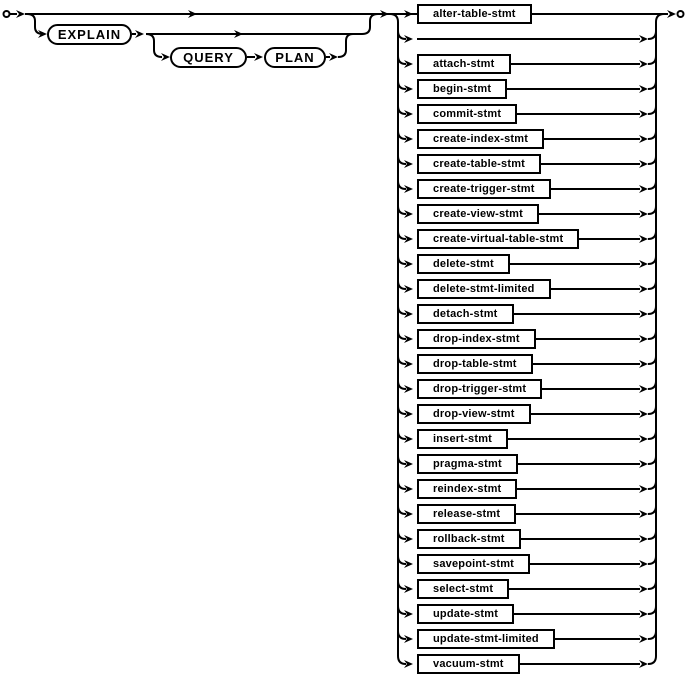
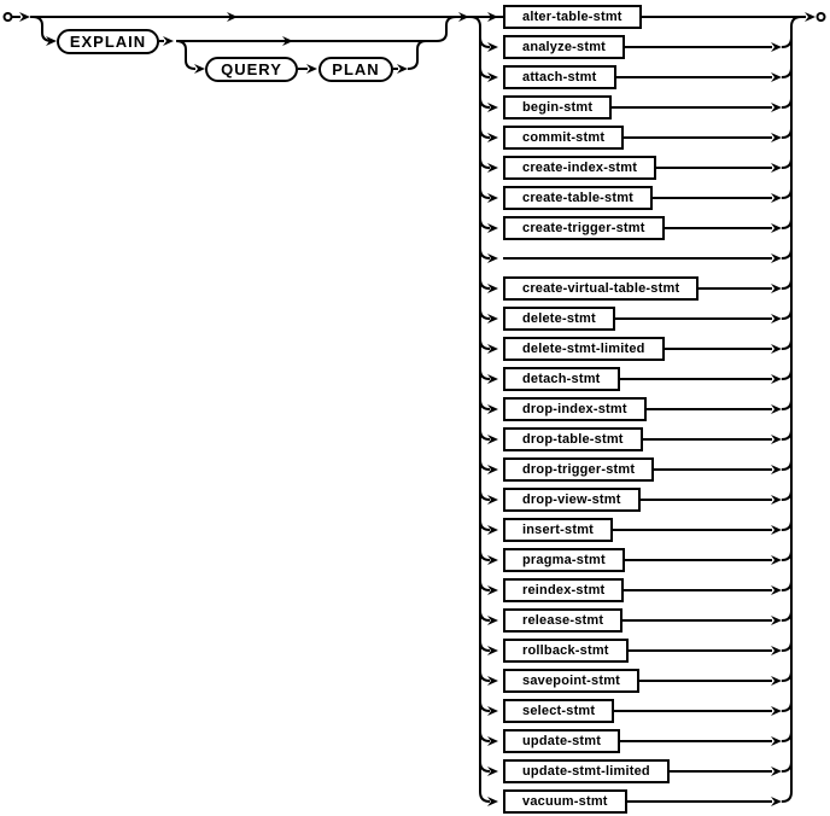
  EXPLAIN
  QUERY
  PLAN
  alter-table-stmt
+ analyze-stmt
  attach-stmt
  begin-stmt
  commit-stmt
  create-index-stmt
  create-table-stmt
  create-trigger-stmt
- create-view-stmt
  create-virtual-table-stmt
  delete-stmt
  delete-stmt-limited
  detach-stmt
  drop-index-stmt
  drop-table-stmt
  drop-trigger-stmt
  drop-view-stmt
  insert-stmt
  pragma-stmt
  reindex-stmt
  release-stmt
  rollback-stmt
  savepoint-stmt
  select-stmt
  update-stmt
  update-stmt-limited
  vacuum-stmt
